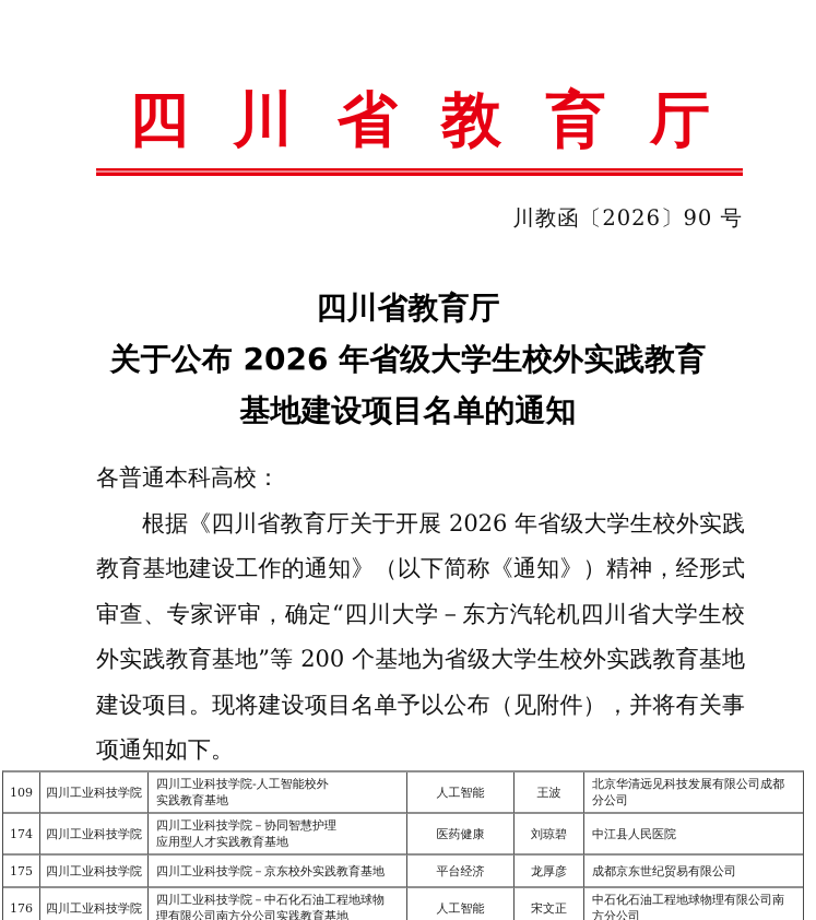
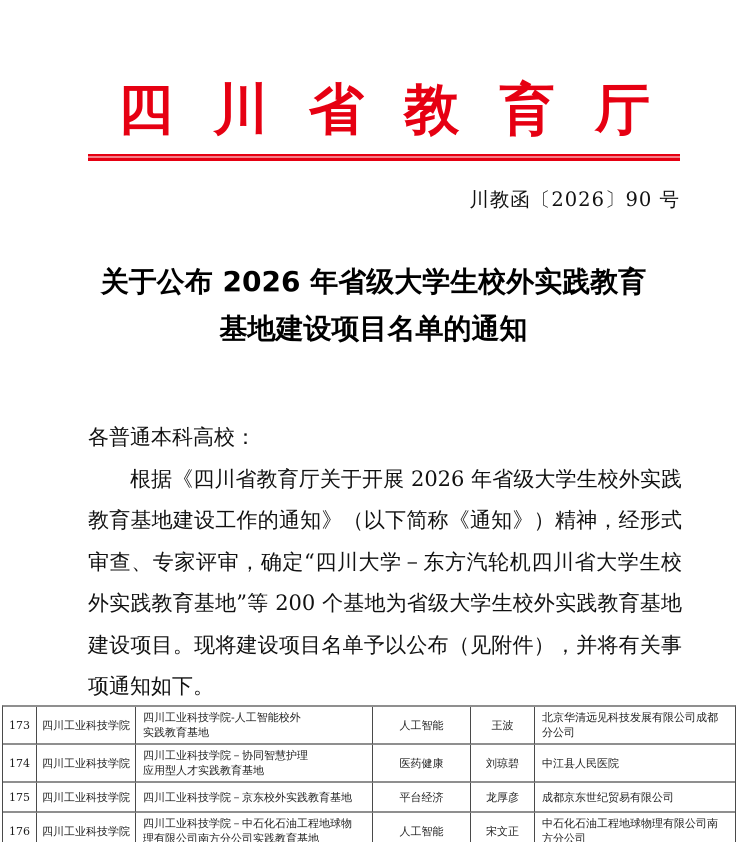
  四
  川
  省
  教
  育
  厅
  川教函〔2026〕90 号
- 四川省教育厅
  关于公布 2026 年省级大学生校外实践教育
  基地建设项目名单的通知
  各普通本科高校：
  根据《四川省教育厅关于开展 2026 年省级大学生校外实践教育基地建设工作的通知》（以下简称《通知》）精神，经形式审查、专家评审，确定“四川大学－东方汽轮机四川省大学生校外实践教育基地”等 200 个基地为省级大学生校外实践教育基地建设项目。现将建设项目名单予以公布（见附件），并将有关事项通知如下。
- 109
+ 173
  四川工业科技学院
  四川工业科技学院-人工智能校外
  实践教育基地
  人工智能
  王波
  北京华清远见科技发展有限公司成都分公司
  174
  四川工业科技学院
  四川工业科技学院－协同智慧护理
  应用型人才实践教育基地
  医药健康
  刘琼碧
  中江县人民医院
  175
  四川工业科技学院
  四川工业科技学院－京东校外实践教育基地
  平台经济
  龙厚彦
  成都京东世纪贸易有限公司
  176
  四川工业科技学院
  四川工业科技学院－中石化石油工程地球物理有限公司南方分公司实践教育基地
  人工智能
  宋文正
  中石化石油工程地球物理有限公司南方分公司
